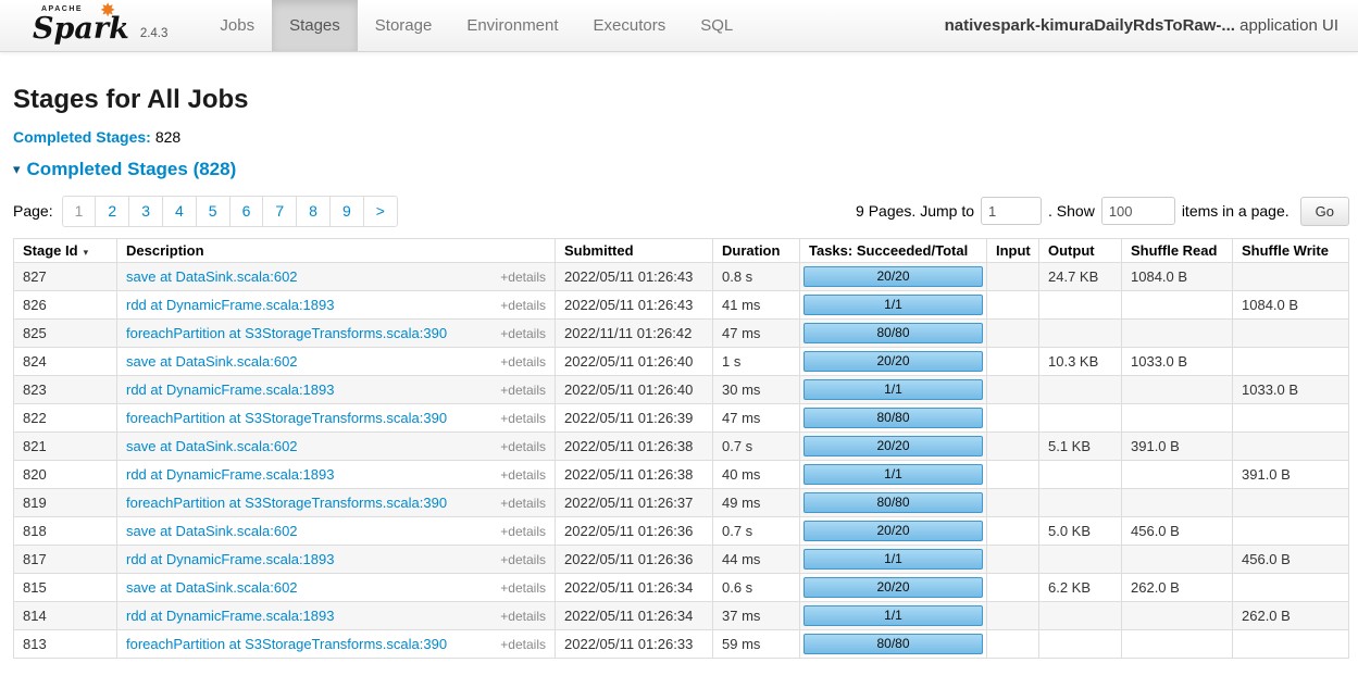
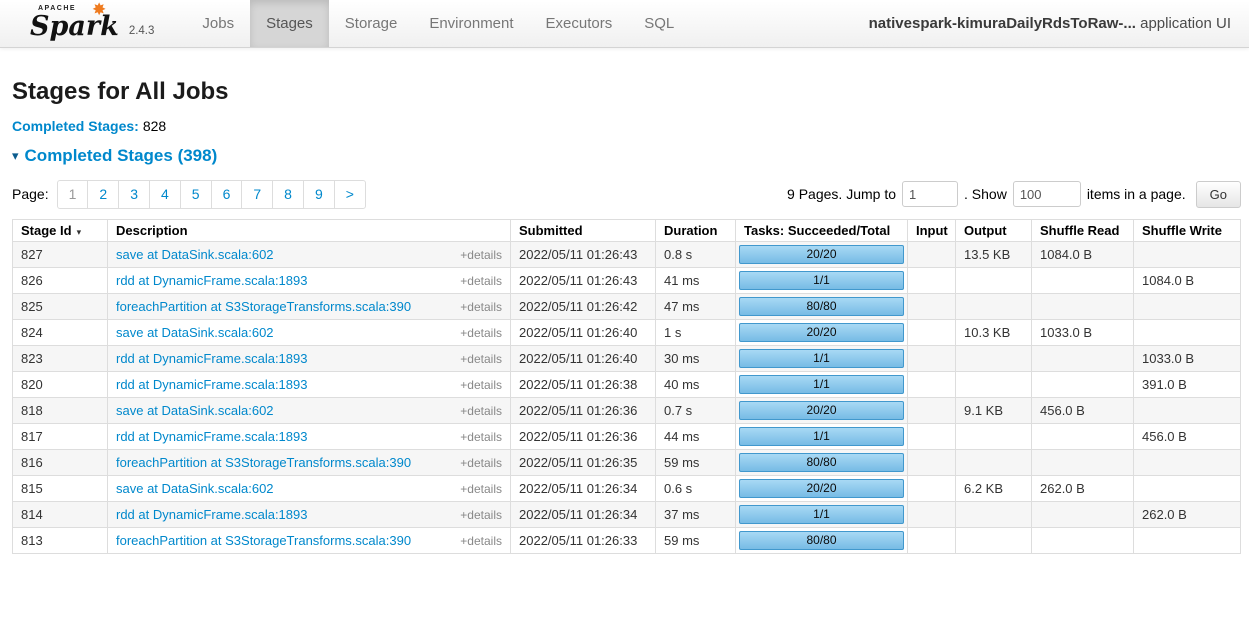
  Spark
  ✸
  2.4.3
  Jobs
  Stages
  Storage
  Environment
  Executors
  SQL
  nativespark-kimuraDailyRdsToRaw-... application UI
  Stages for All Jobs
  Completed Stages: 828
  ▾
- Completed Stages (828)
+ Completed Stages (398)
  Page:
  1
  2
  3
  4
  5
  6
  7
  8
  9
  >
  9 Pages. Jump to
  1
  . Show
  100
  items in a page.
  Go
  Stage Id ▾	Description	Submitted	Duration	Tasks: Succeeded/Total	Input	Output	Shuffle Read	Shuffle Write
- 827	+details save at DataSink.scala:602	2022/05/11 01:26:43	0.8 s	20/20		24.7 KB	1084.0 B
+ 827	+details save at DataSink.scala:602	2022/05/11 01:26:43	0.8 s	20/20		13.5 KB	1084.0 B
  826	+details rdd at DynamicFrame.scala:1893	2022/05/11 01:26:43	41 ms	1/1				1084.0 B
- 825	+details foreachPartition at S3StorageTransforms.scala:390	2022/11/11 01:26:42	47 ms	80/80
+ 825	+details foreachPartition at S3StorageTransforms.scala:390	2022/05/11 01:26:42	47 ms	80/80
  824	+details save at DataSink.scala:602	2022/05/11 01:26:40	1 s	20/20		10.3 KB	1033.0 B
  823	+details rdd at DynamicFrame.scala:1893	2022/05/11 01:26:40	30 ms	1/1				1033.0 B
- 822	+details foreachPartition at S3StorageTransforms.scala:390	2022/05/11 01:26:39	47 ms	80/80
- 821	+details save at DataSink.scala:602	2022/05/11 01:26:38	0.7 s	20/20		5.1 KB	391.0 B
  820	+details rdd at DynamicFrame.scala:1893	2022/05/11 01:26:38	40 ms	1/1				391.0 B
- 819	+details foreachPartition at S3StorageTransforms.scala:390	2022/05/11 01:26:37	49 ms	80/80
- 818	+details save at DataSink.scala:602	2022/05/11 01:26:36	0.7 s	20/20		5.0 KB	456.0 B
+ 818	+details save at DataSink.scala:602	2022/05/11 01:26:36	0.7 s	20/20		9.1 KB	456.0 B
  817	+details rdd at DynamicFrame.scala:1893	2022/05/11 01:26:36	44 ms	1/1				456.0 B
+ 816	+details foreachPartition at S3StorageTransforms.scala:390	2022/05/11 01:26:35	59 ms	80/80
  815	+details save at DataSink.scala:602	2022/05/11 01:26:34	0.6 s	20/20		6.2 KB	262.0 B
  814	+details rdd at DynamicFrame.scala:1893	2022/05/11 01:26:34	37 ms	1/1				262.0 B
  813	+details foreachPartition at S3StorageTransforms.scala:390	2022/05/11 01:26:33	59 ms	80/80
